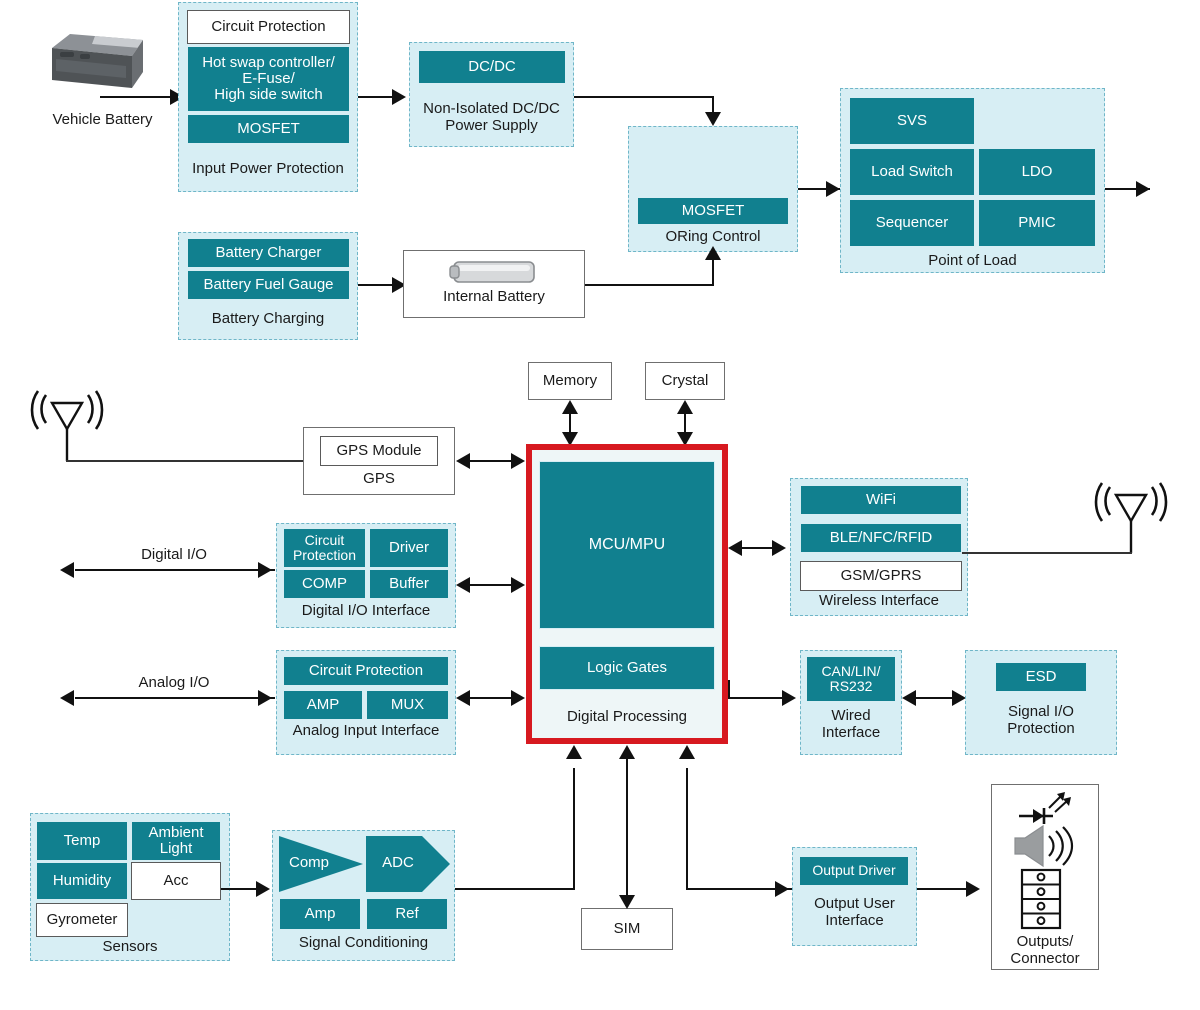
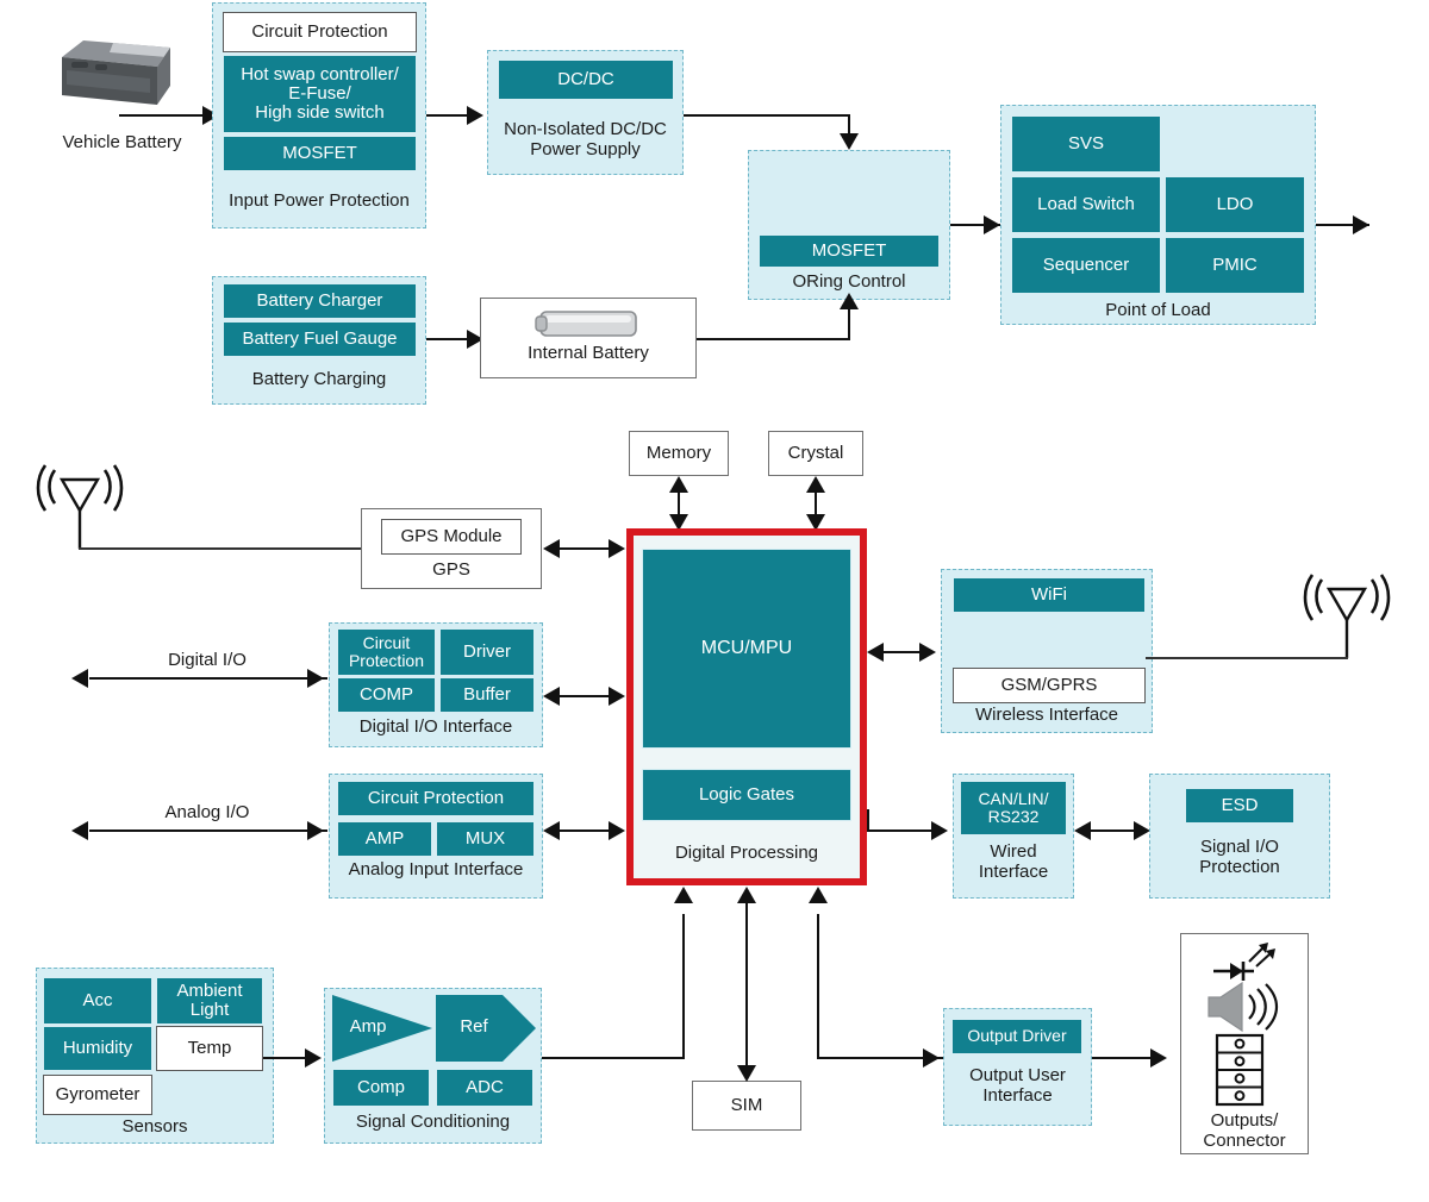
  Vehicle Battery
  Circuit Protection
  Hot swap controller/
  E-Fuse/
  High side switch
  MOSFET
  Input Power Protection
  DC/DC
  Non-Isolated DC/DC
  Power Supply
  MOSFET
  ORing Control
  SVS
  Load Switch
  LDO
  Sequencer
  PMIC
  Point of Load
  Battery Charger
  Battery Fuel Gauge
  Battery Charging
  Internal Battery
  Memory
  Crystal
  MCU/MPU
  Logic Gates
  Digital Processing
  GPS Module
  GPS
  Circuit
  Protection
  Driver
  COMP
  Buffer
  Digital I/O Interface
  Digital I/O
  Circuit Protection
  AMP
  MUX
  Analog Input Interface
  Analog I/O
  WiFi
- BLE/NFC/RFID
  GSM/GPRS
  Wireless Interface
  CAN/LIN/
  RS232
  Wired
  Interface
  ESD
  Signal I/O
  Protection
  SIM
- Temp
+ Acc
  Ambient
  Light
  Humidity
- Acc
+ Temp
  Gyrometer
  Sensors
- Comp
+ Amp
- ADC
+ Ref
- Amp
+ Comp
- Ref
+ ADC
  Signal Conditioning
  Output Driver
  Output User
  Interface
  Outputs/
  Connector
